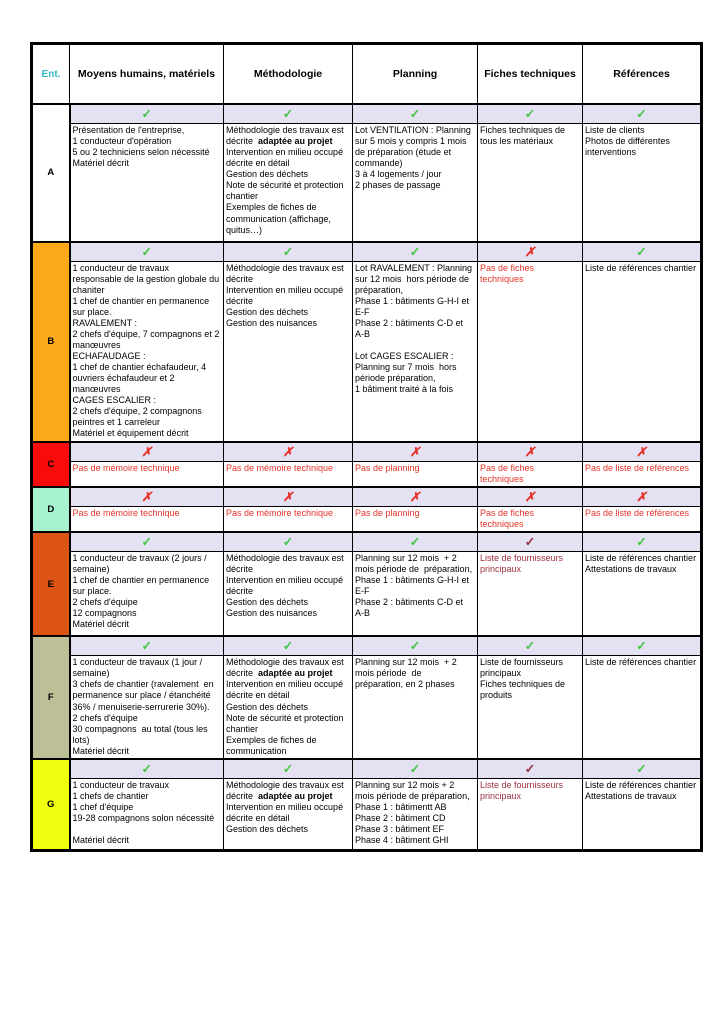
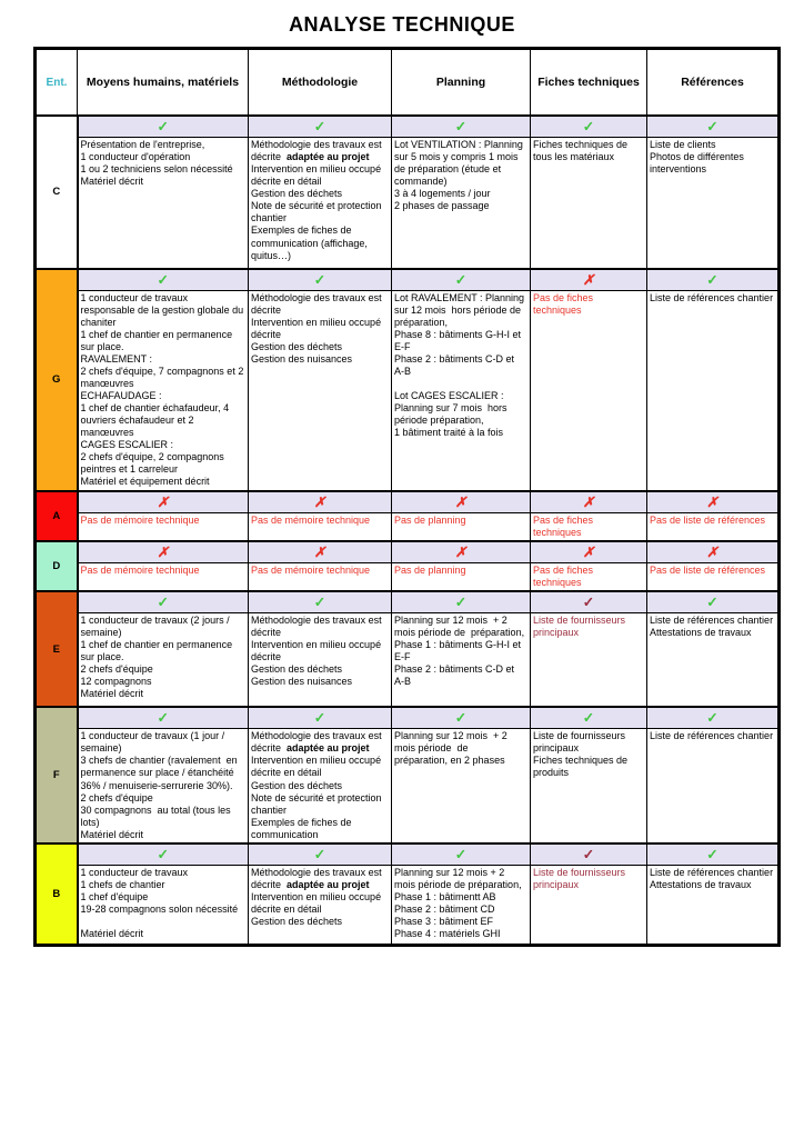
+ ANALYSE TECHNIQUE
  Ent.	Moyens humains, matériels	Méthodologie	Planning	Fiches techniques	Références
- A	✓	✓	✓	✓	✓
+ C	✓	✓	✓	✓	✓
- Présentation de l'entreprise, 1 conducteur d'opération 5 ou 2 techniciens selon nécessité Matériel décrit	Méthodologie des travaux est décrite adaptée au projet Intervention en milieu occupé décrite en détail Gestion des déchets Note de sécurité et protection chantier Exemples de fiches de communication (affichage, quitus…)	Lot VENTILATION : Planning sur 5 mois y compris 1 mois de préparation (étude et commande) 3 à 4 logements / jour 2 phases de passage	Fiches techniques de tous les matériaux	Liste de clients Photos de différentes interventions
+ Présentation de l'entreprise, 1 conducteur d'opération 1 ou 2 techniciens selon nécessité Matériel décrit	Méthodologie des travaux est décrite adaptée au projet Intervention en milieu occupé décrite en détail Gestion des déchets Note de sécurité et protection chantier Exemples de fiches de communication (affichage, quitus…)	Lot VENTILATION : Planning sur 5 mois y compris 1 mois de préparation (étude et commande) 3 à 4 logements / jour 2 phases de passage	Fiches techniques de tous les matériaux	Liste de clients Photos de différentes interventions
- B	✓	✓	✓	✗	✓
+ G	✓	✓	✓	✗	✓
- 1 conducteur de travaux responsable de la gestion globale du chaniter 1 chef de chantier en permanence sur place. RAVALEMENT : 2 chefs d'équipe, 7 compagnons et 2 manœuvres ECHAFAUDAGE : 1 chef de chantier échafaudeur, 4 ouvriers échafaudeur et 2 manœuvres CAGES ESCALIER : 2 chefs d'équipe, 2 compagnons peintres et 1 carreleur Matériel et équipement décrit	Méthodologie des travaux est décrite Intervention en milieu occupé décrite Gestion des déchets Gestion des nuisances	Lot RAVALEMENT : Planning sur 12 mois hors période de préparation, Phase 1 : bâtiments G-H-I et E-F Phase 2 : bâtiments C-D et A-B Lot CAGES ESCALIER : Planning sur 7 mois hors période préparation, 1 bâtiment traité à la fois	Pas de fiches techniques	Liste de références chantier
+ 1 conducteur de travaux responsable de la gestion globale du chaniter 1 chef de chantier en permanence sur place. RAVALEMENT : 2 chefs d'équipe, 7 compagnons et 2 manœuvres ECHAFAUDAGE : 1 chef de chantier échafaudeur, 4 ouvriers échafaudeur et 2 manœuvres CAGES ESCALIER : 2 chefs d'équipe, 2 compagnons peintres et 1 carreleur Matériel et équipement décrit	Méthodologie des travaux est décrite Intervention en milieu occupé décrite Gestion des déchets Gestion des nuisances	Lot RAVALEMENT : Planning sur 12 mois hors période de préparation, Phase 8 : bâtiments G-H-I et E-F Phase 2 : bâtiments C-D et A-B Lot CAGES ESCALIER : Planning sur 7 mois hors période préparation, 1 bâtiment traité à la fois	Pas de fiches techniques	Liste de références chantier
- C	✗	✗	✗	✗	✗
+ A	✗	✗	✗	✗	✗
  Pas de mémoire technique	Pas de mémoire technique	Pas de planning	Pas de fiches techniques	Pas de liste de références
  D	✗	✗	✗	✗	✗
  Pas de mémoire technique	Pas de mémoire technique	Pas de planning	Pas de fiches techniques	Pas de liste de références
  E	✓	✓	✓	✓	✓
  1 conducteur de travaux (2 jours / semaine) 1 chef de chantier en permanence sur place. 2 chefs d'équipe 12 compagnons Matériel décrit	Méthodologie des travaux est décrite Intervention en milieu occupé décrite Gestion des déchets Gestion des nuisances	Planning sur 12 mois + 2 mois période de préparation, Phase 1 : bâtiments G-H-I et E-F Phase 2 : bâtiments C-D et A-B	Liste de fournisseurs principaux	Liste de références chantier Attestations de travaux
  F	✓	✓	✓	✓	✓
  1 conducteur de travaux (1 jour / semaine) 3 chefs de chantier (ravalement en permanence sur place / étanchéité 36% / menuiserie-serrurerie 30%). 2 chefs d'équipe 30 compagnons au total (tous les lots) Matériel décrit	Méthodologie des travaux est décrite adaptée au projet Intervention en milieu occupé décrite en détail Gestion des déchets Note de sécurité et protection chantier Exemples de fiches de communication	Planning sur 12 mois + 2 mois période de préparation, en 2 phases	Liste de fournisseurs principaux Fiches techniques de produits	Liste de références chantier
- G	✓	✓	✓	✓	✓
+ B	✓	✓	✓	✓	✓
- 1 conducteur de travaux 1 chefs de chantier 1 chef d'équipe 19-28 compagnons solon nécessité Matériel décrit	Méthodologie des travaux est décrite adaptée au projet Intervention en milieu occupé décrite en détail Gestion des déchets	Planning sur 12 mois + 2 mois période de préparation, Phase 1 : bâtimentt AB Phase 2 : bâtiment CD Phase 3 : bâtiment EF Phase 4 : bâtiment GHI	Liste de fournisseurs principaux	Liste de références chantier Attestations de travaux
+ 1 conducteur de travaux 1 chefs de chantier 1 chef d'équipe 19-28 compagnons solon nécessité Matériel décrit	Méthodologie des travaux est décrite adaptée au projet Intervention en milieu occupé décrite en détail Gestion des déchets	Planning sur 12 mois + 2 mois période de préparation, Phase 1 : bâtimentt AB Phase 2 : bâtiment CD Phase 3 : bâtiment EF Phase 4 : matériels GHI	Liste de fournisseurs principaux	Liste de références chantier Attestations de travaux
